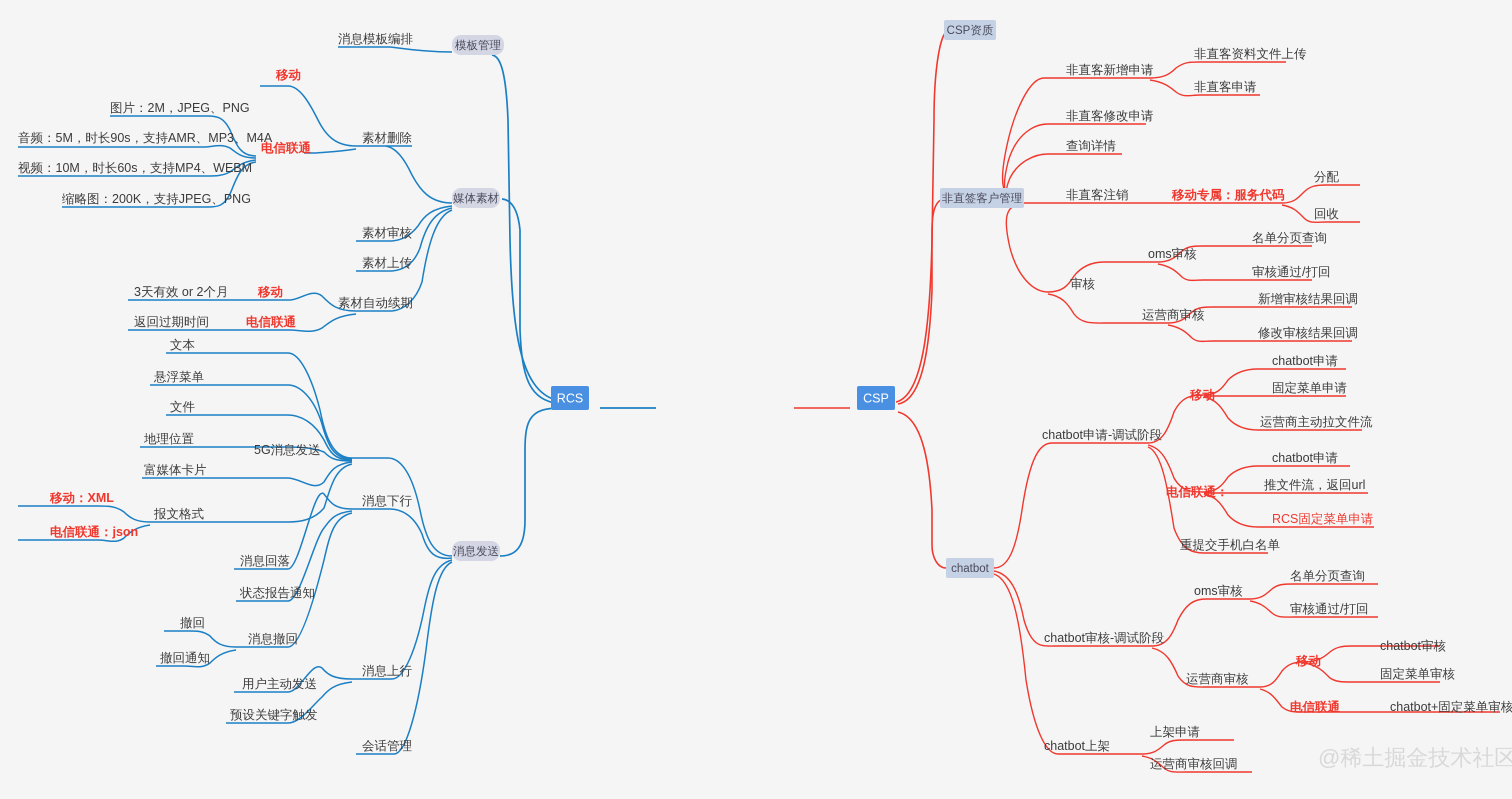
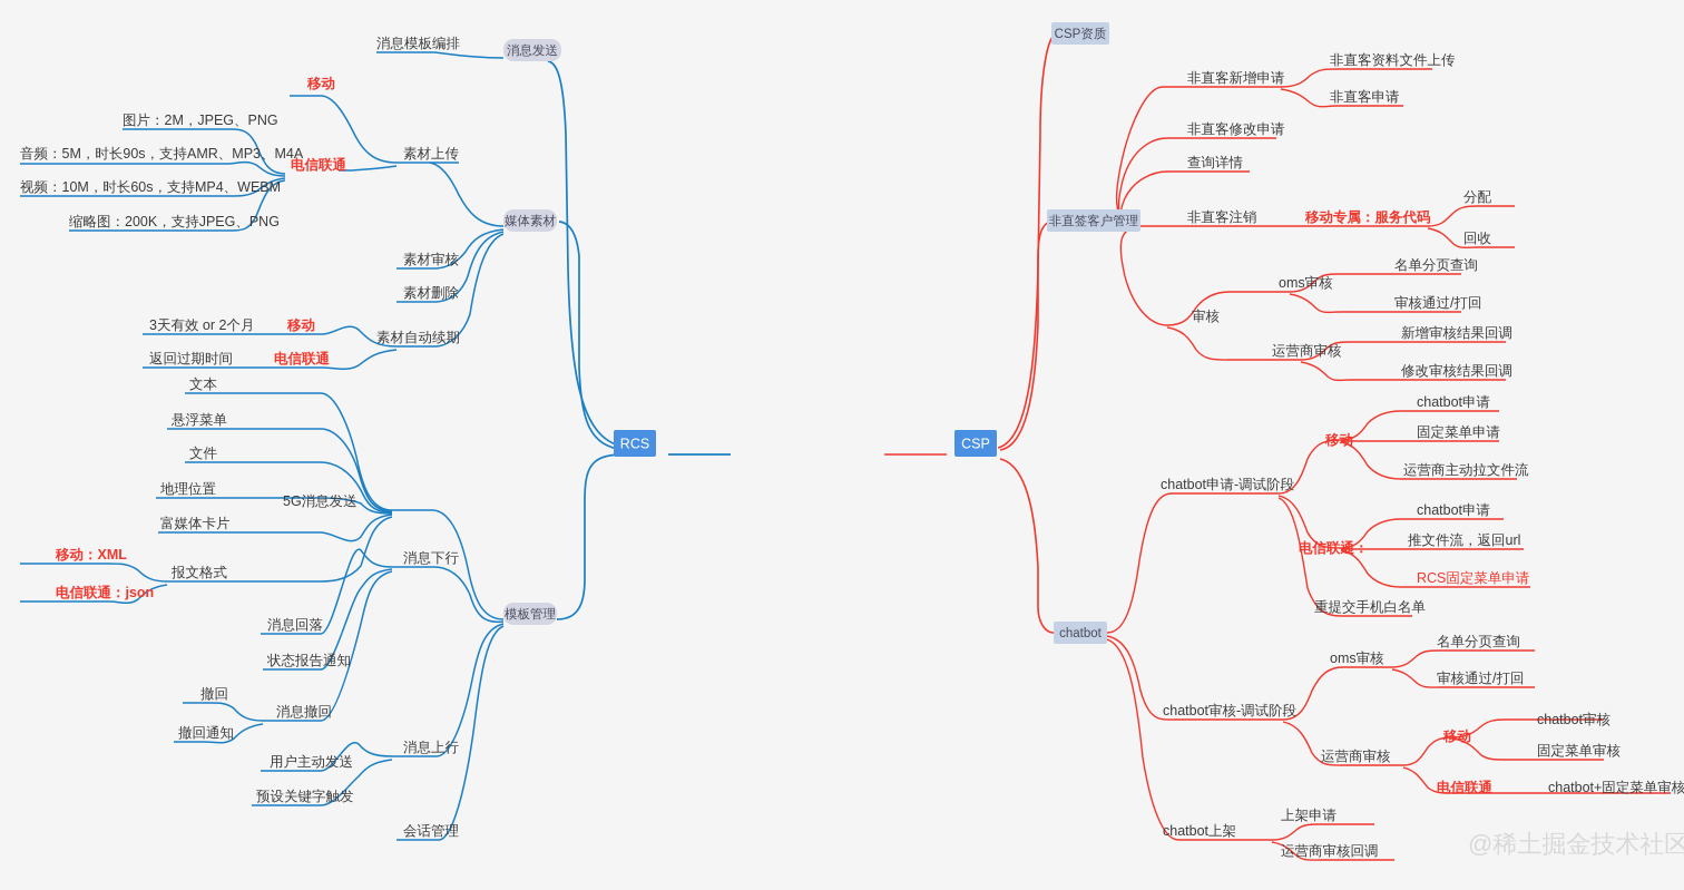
  RCS
  CSP
- 模板管理
+ 消息发送
  媒体素材
- 消息发送
+ 模板管理
  CSP资质
  非直签客户管理
  chatbot
  消息模板编排
- 素材删除
+ 素材上传
  移动
  电信联通
  图片：2M，JPEG、PNG
  音频：5M，时长90s，支持AMR、MP3、M4A
  视频：10M，时长60s，支持MP4、WEBM
  缩略图：200K，支持JPEG、PNG
  素材审核
- 素材上传
+ 素材删除
  素材自动续期
  3天有效 or 2个月
  移动
  返回过期时间
  电信联通
  5G消息发送
  文本
  悬浮菜单
  文件
  地理位置
  富媒体卡片
  报文格式
  移动：XML
  电信联通：json
  消息下行
  消息回落
  状态报告通知
  消息撤回
  撤回
  撤回通知
  消息上行
  用户主动发送
  预设关键字触发
  会话管理
  非直客新增申请
  非直客资料文件上传
  非直客申请
  非直客修改申请
  查询详情
  非直客注销
  移动专属：服务代码
  分配
  回收
  审核
  oms审核
  名单分页查询
  审核通过/打回
  运营商审核
  新增审核结果回调
  修改审核结果回调
  chatbot申请-调试阶段
  移动
  chatbot申请
  固定菜单申请
  运营商主动拉文件流
  电信联通：
  chatbot申请
  推文件流，返回url
  RCS固定菜单申请
  重提交手机白名单
  chatbot审核-调试阶段
  oms审核
  名单分页查询
  审核通过/打回
  运营商审核
  移动
  chatbot审核
  固定菜单审核
  电信联通
  chatbot+固定菜单审核
  chatbot上架
  上架申请
  运营商审核回调
  @稀土掘金技术社区
